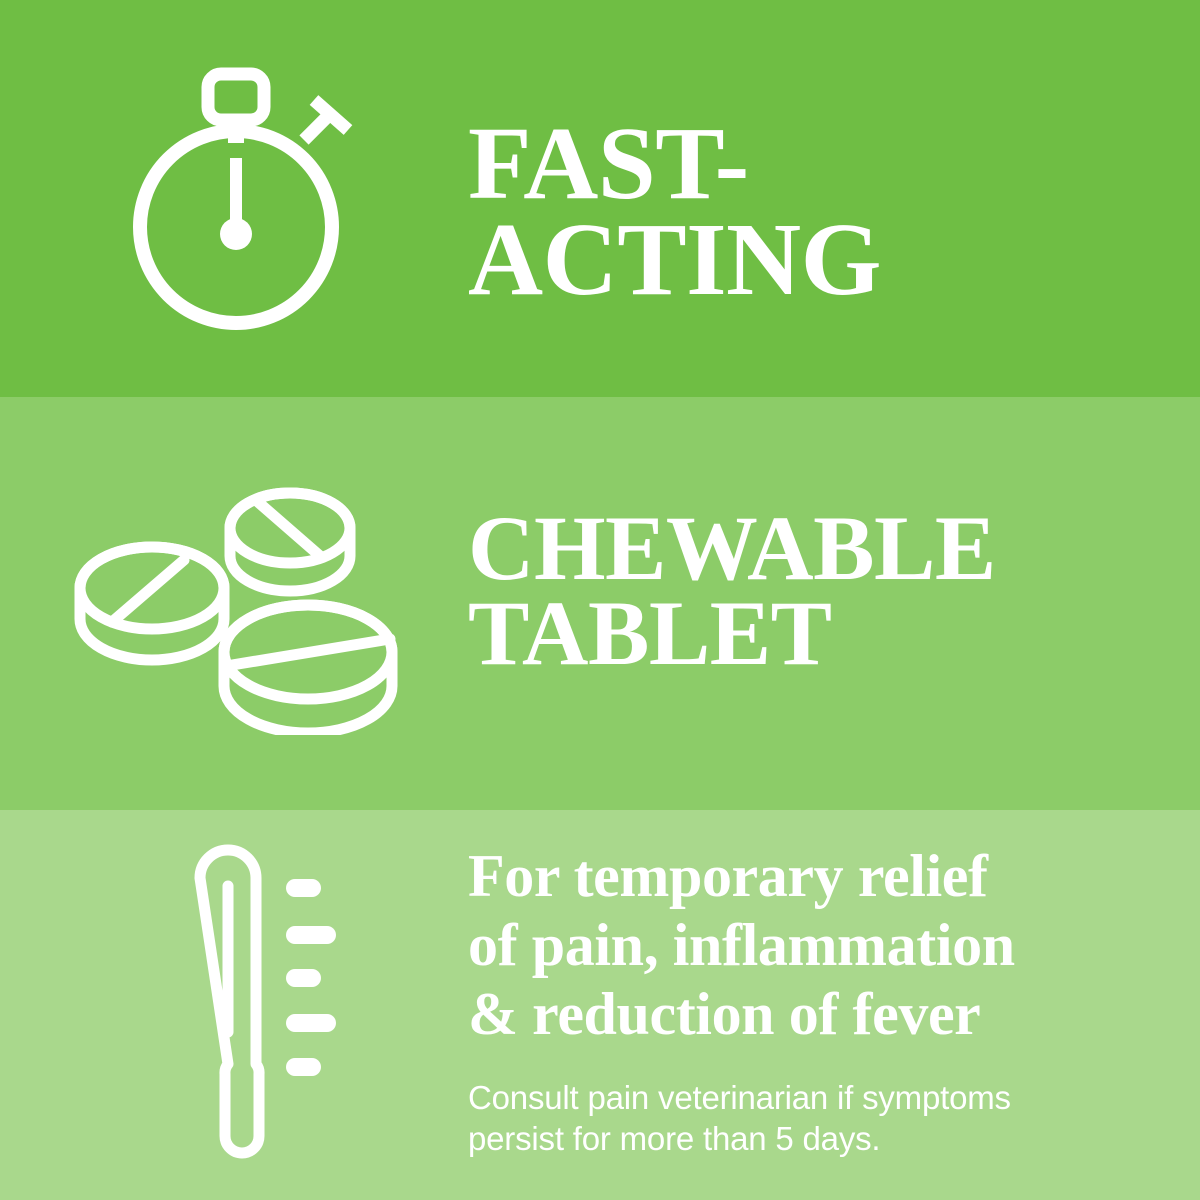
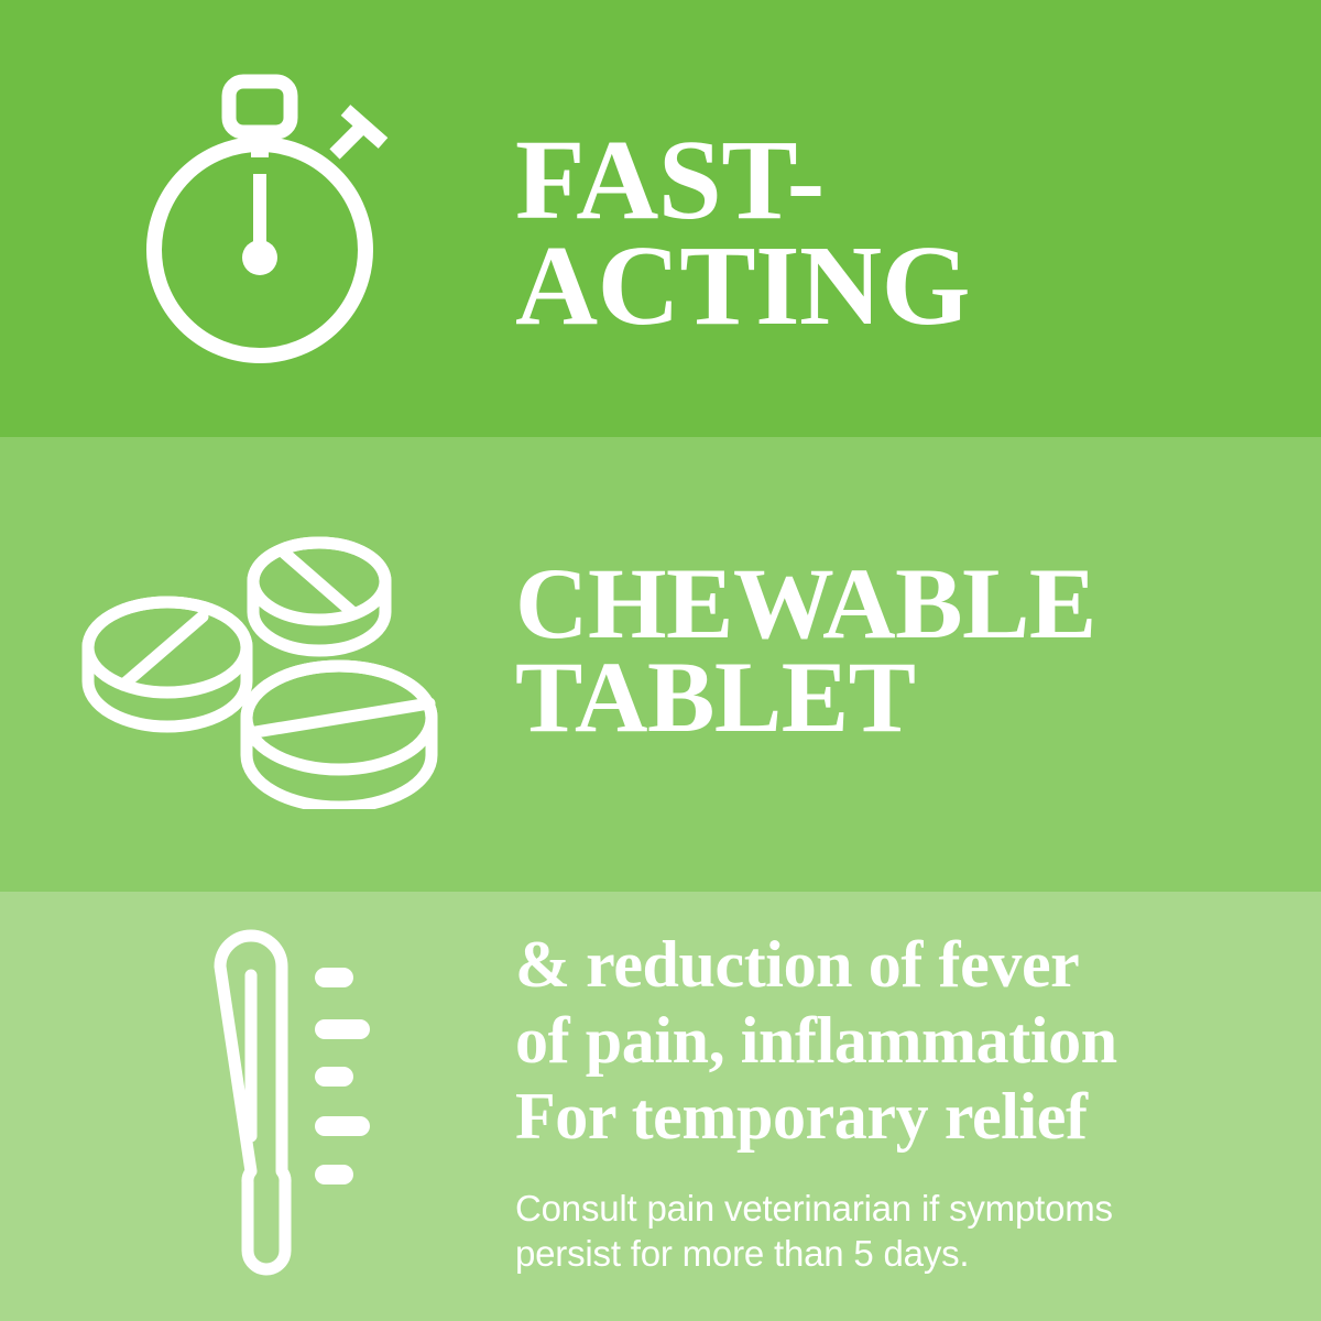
  FAST-
  ACTING
  CHEWABLE
  TABLET
- For temporary relief
+ & reduction of fever
  of pain, inflammation
- & reduction of fever
+ For temporary relief
  Consult pain veterinarian if symptoms
  persist for more than 5 days.
